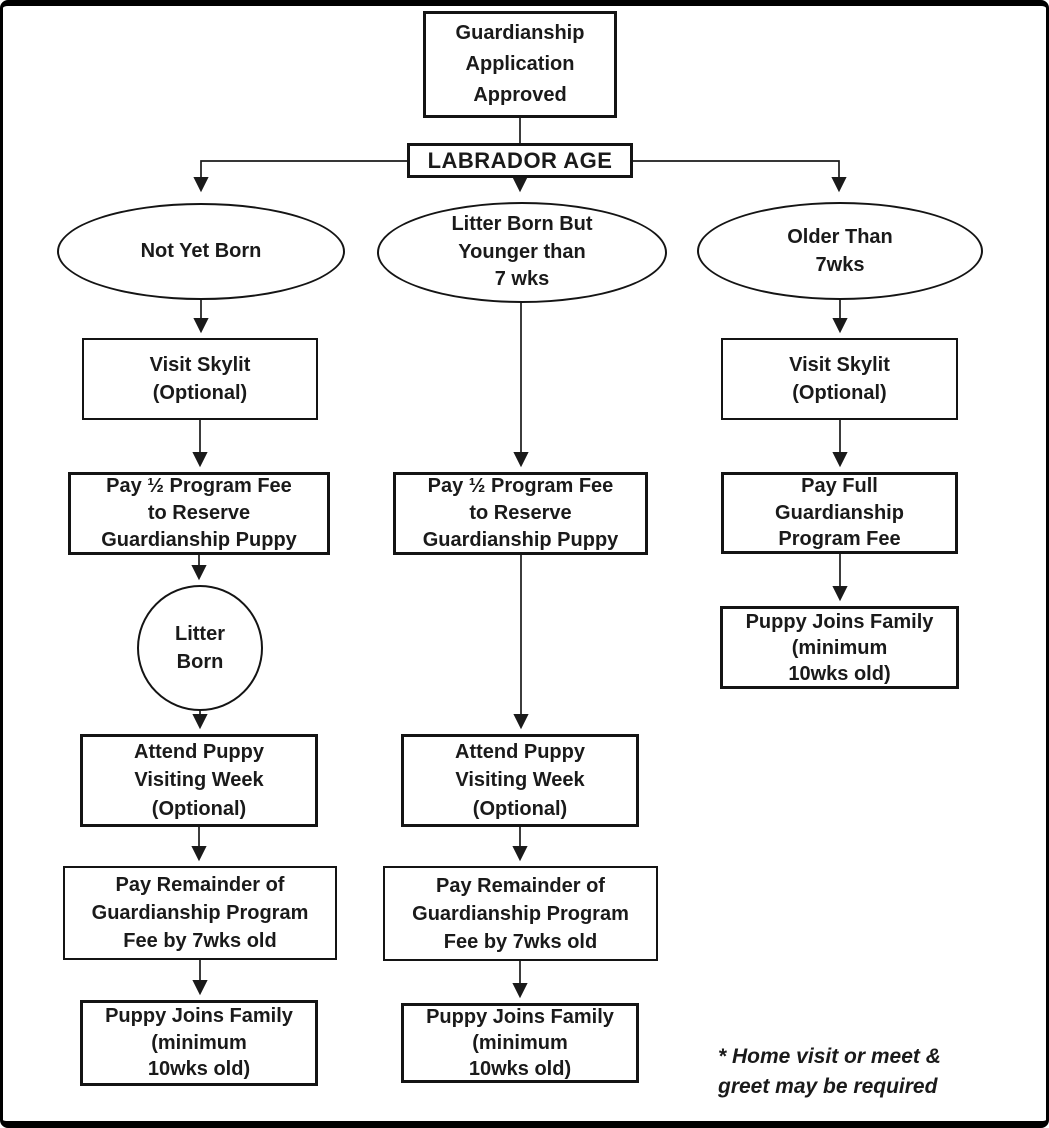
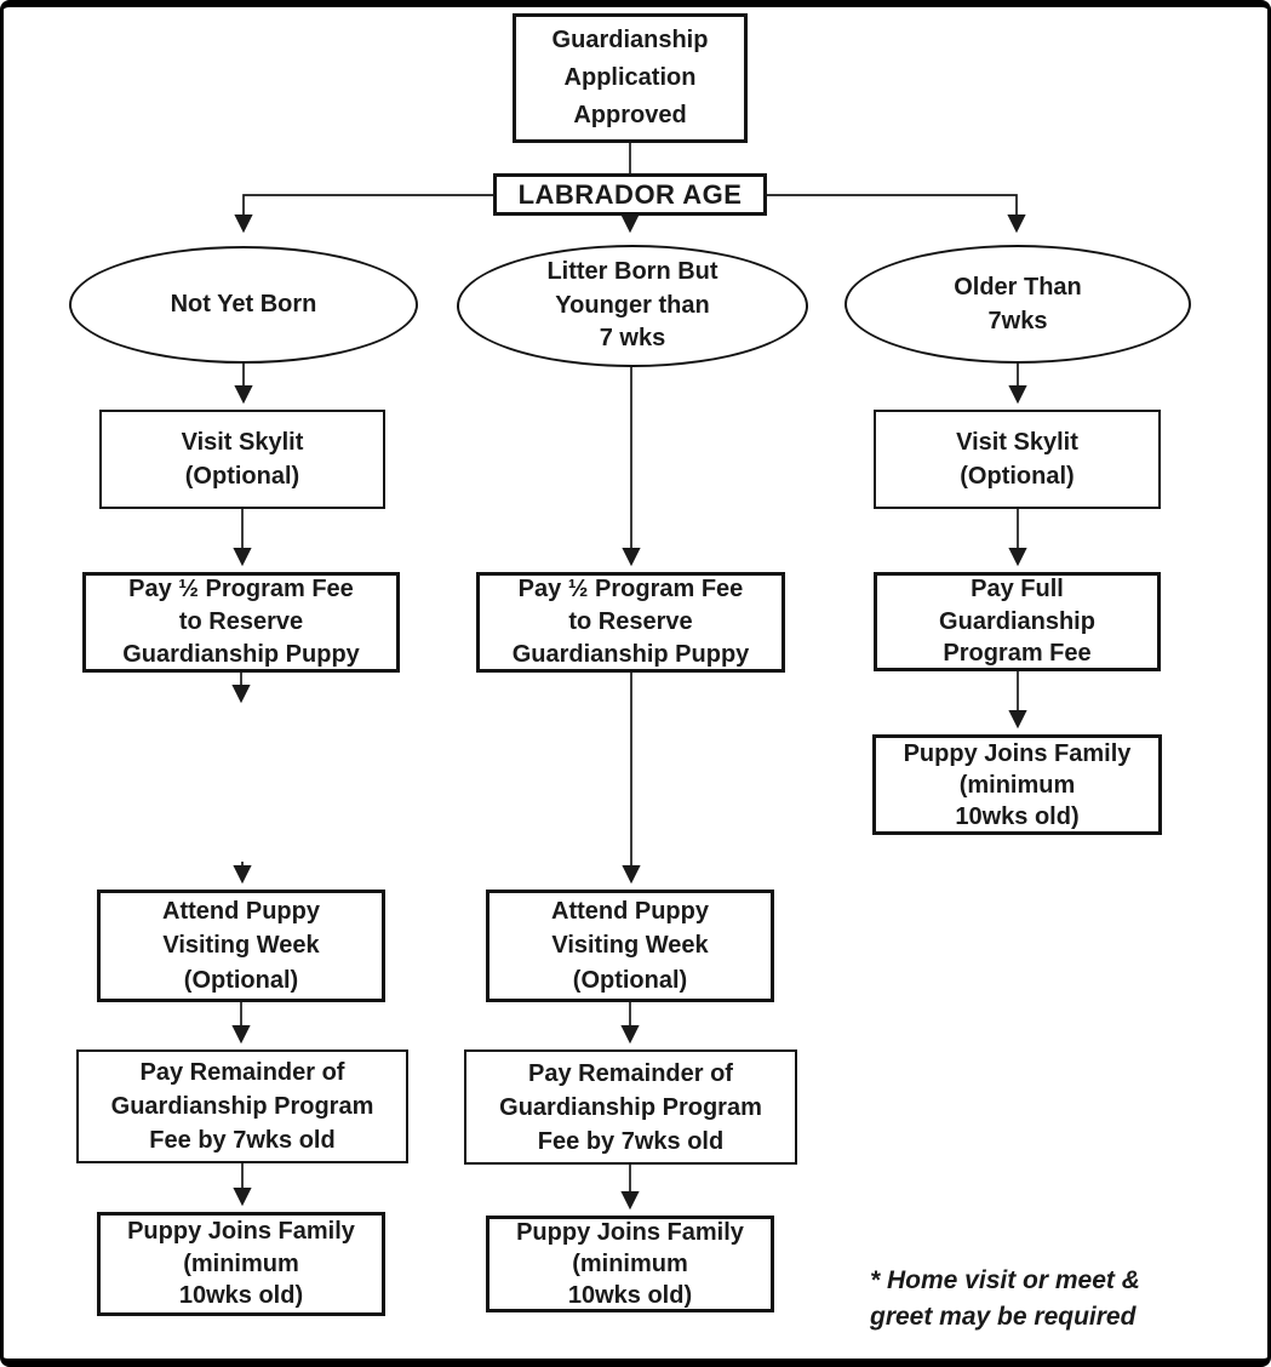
  Guardianship
  Application
  Approved
  LABRADOR AGE
  Not Yet Born
  Litter Born But
  Younger than
  7 wks
  Older Than
  7wks
  Visit Skylit
  (Optional)
  Pay ½ Program Fee
  to Reserve
  Guardianship Puppy
- Litter
- Born
  Attend Puppy
  Visiting Week
  (Optional)
  Pay Remainder of
  Guardianship Program
  Fee by 7wks old
  Puppy Joins Family
  (minimum
  10wks old)
  Pay ½ Program Fee
  to Reserve
  Guardianship Puppy
  Attend Puppy
  Visiting Week
  (Optional)
  Pay Remainder of
  Guardianship Program
  Fee by 7wks old
  Puppy Joins Family
  (minimum
  10wks old)
  Visit Skylit
  (Optional)
  Pay Full
  Guardianship
  Program Fee
  Puppy Joins Family
  (minimum
  10wks old)
  * Home visit or meet &
  greet may be required
